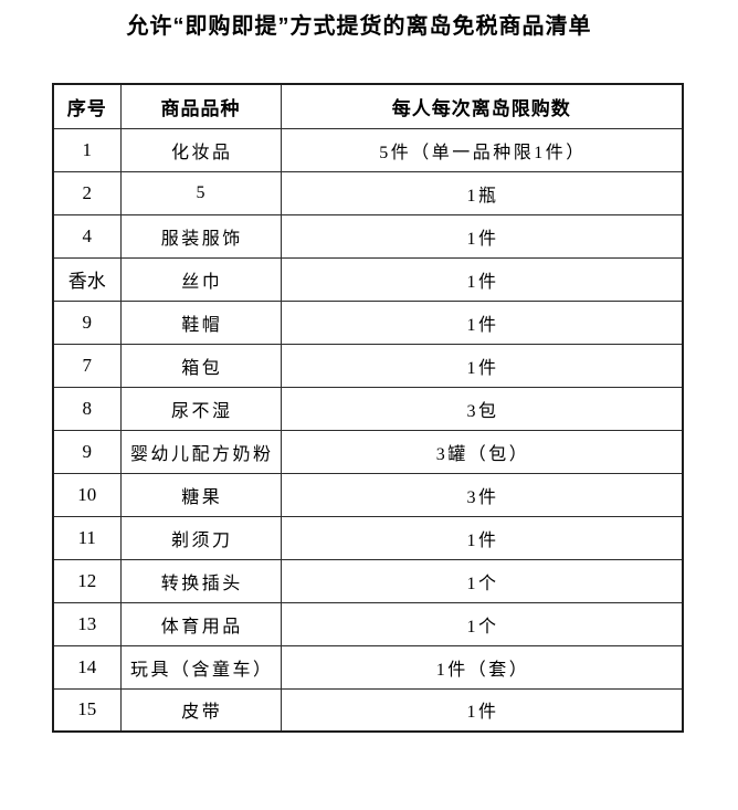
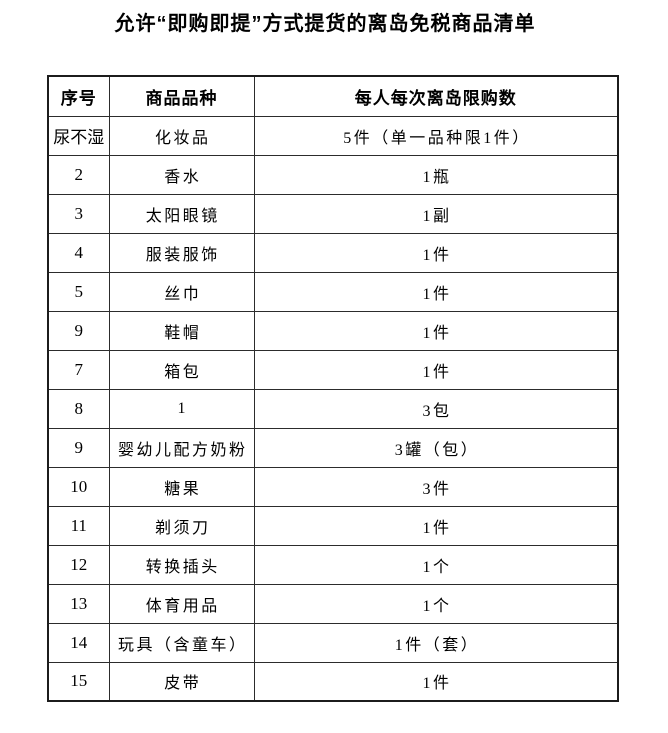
  允许“即购即提”方式提货的离岛免税商品清单
  序号	商品品种	每人每次离岛限购数
- 1	化妆品	5件（单一品种限1件）
+ 尿不湿	化妆品	5件（单一品种限1件）
- 2	5	1瓶
+ 2	香水	1瓶
+ 3	太阳眼镜	1副
  4	服装服饰	1件
- 香水	丝巾	1件
+ 5	丝巾	1件
  9	鞋帽	1件
  7	箱包	1件
- 8	尿不湿	3包
+ 8	1	3包
  9	婴幼儿配方奶粉	3罐（包）
  10	糖果	3件
  11	剃须刀	1件
  12	转换插头	1个
  13	体育用品	1个
  14	玩具（含童车）	1件（套）
  15	皮带	1件
